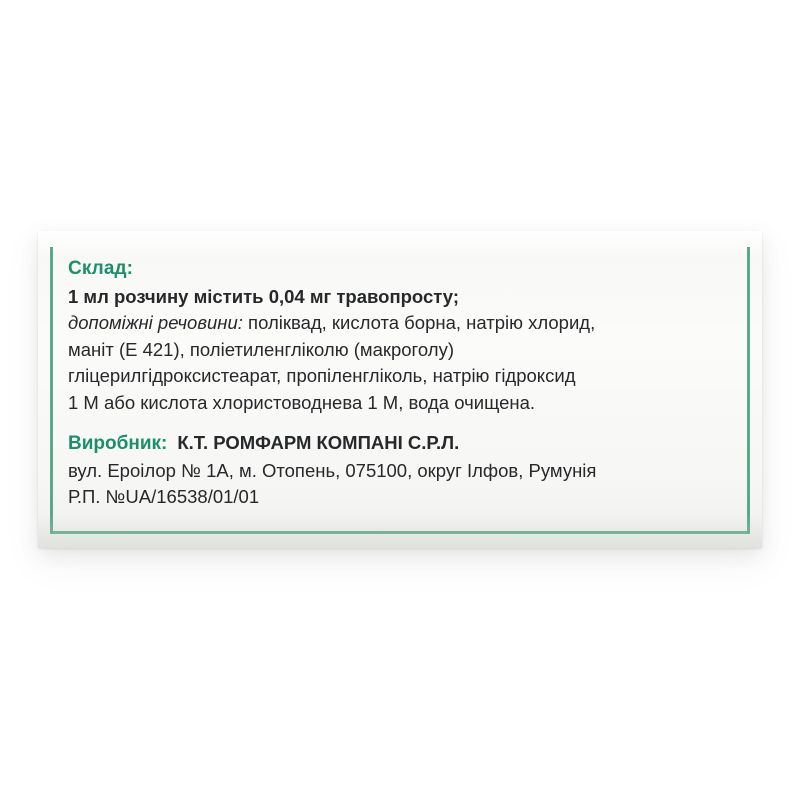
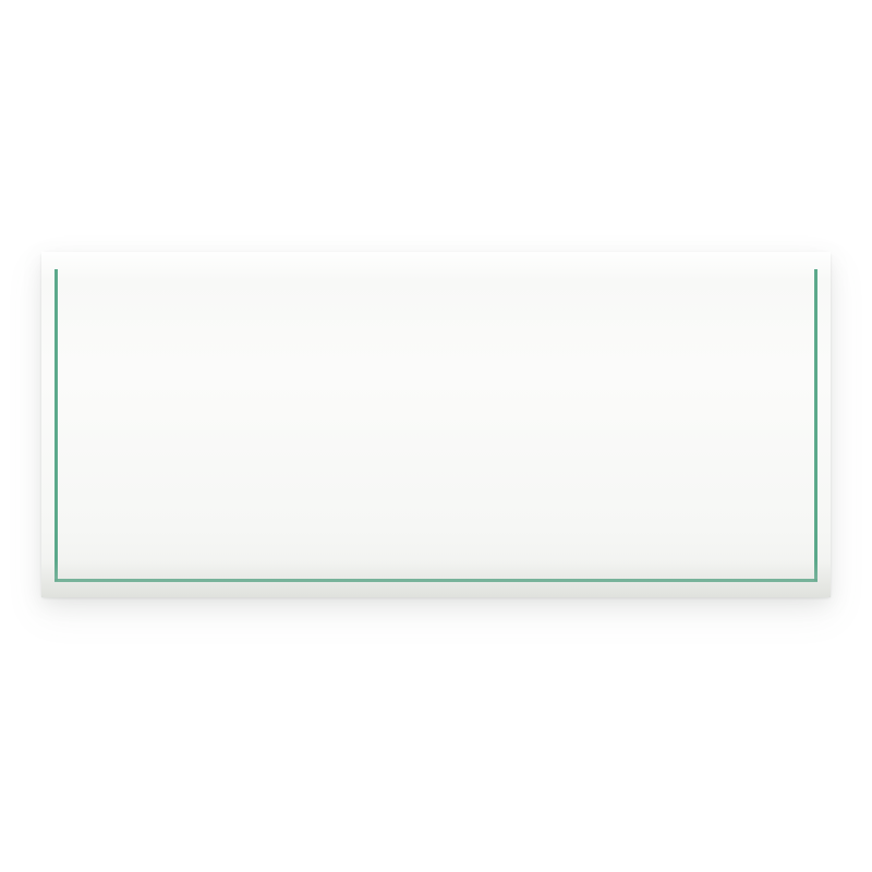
- Склад:
- 1 мл розчину містить 0,04 мг травопросту;
- допоміжні речовини: поліквад, кислота борна, натрію хлорид,
- маніт (Е 421), поліетиленгліколю (макроголу)
- гліцерилгідроксистеарат, пропіленгліколь, натрію гідроксид
- 1 М або кислота хлористоводнева 1 М, вода очищена.
- Виробник: К.Т. РОМФАРМ КОМПАНІ С.Р.Л.
- вул. Ероілор № 1А, м. Отопень, 075100, округ Ілфов, Румунія
- Р.П. №UA/16538/01/01
